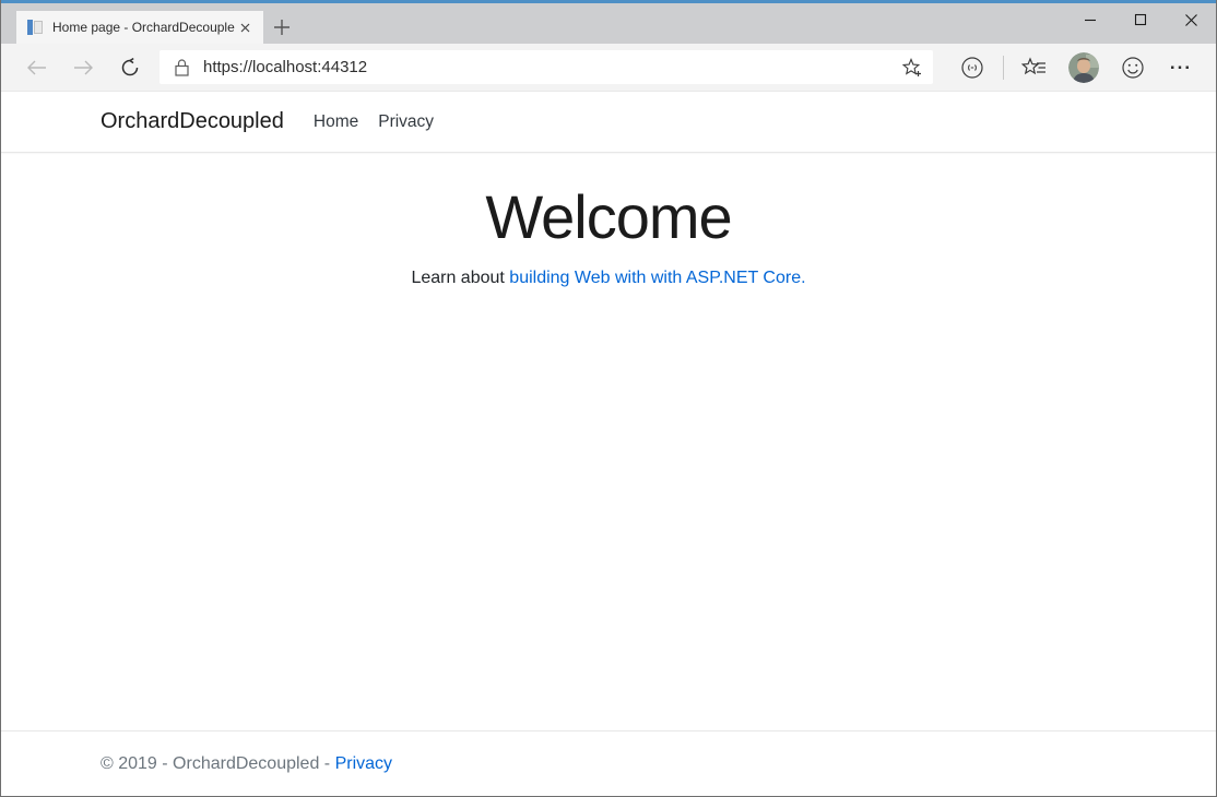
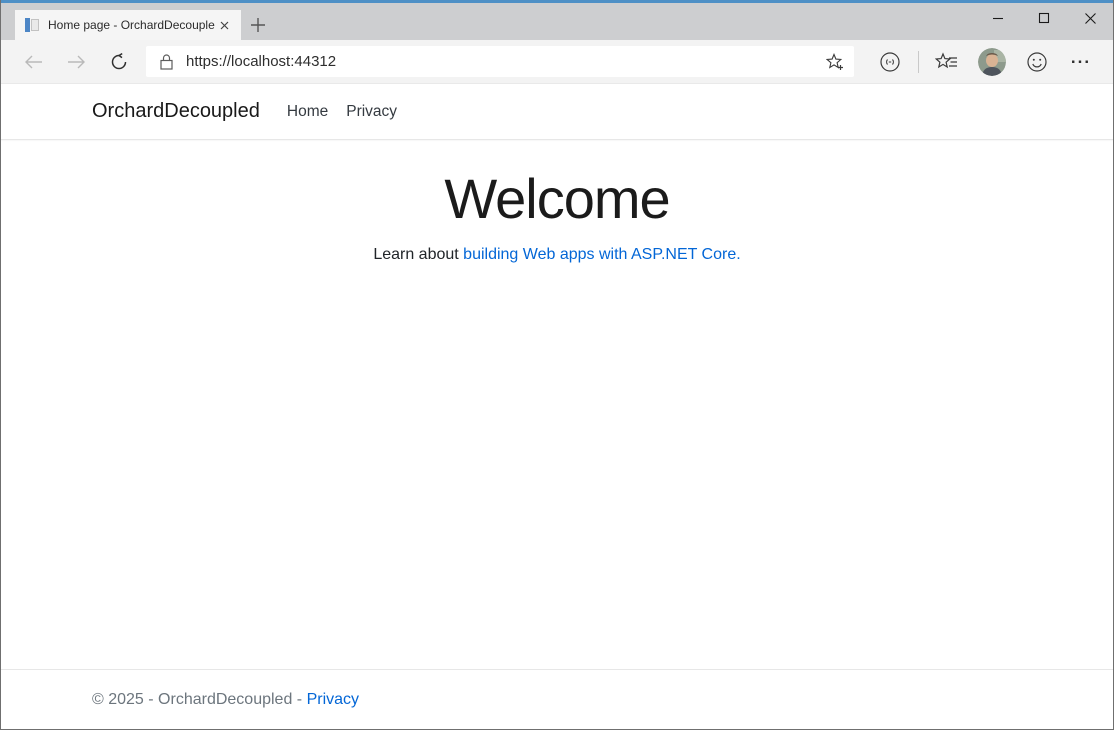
  Home page - OrchardDecouple
  https://localhost:44312
  ...
  OrchardDecoupled
  Home
  Privacy
  Welcome
- Learn about building Web with with ASP.NET Core.
+ Learn about building Web apps with ASP.NET Core.
- © 2019 - OrchardDecoupled - Privacy
+ © 2025 - OrchardDecoupled - Privacy
